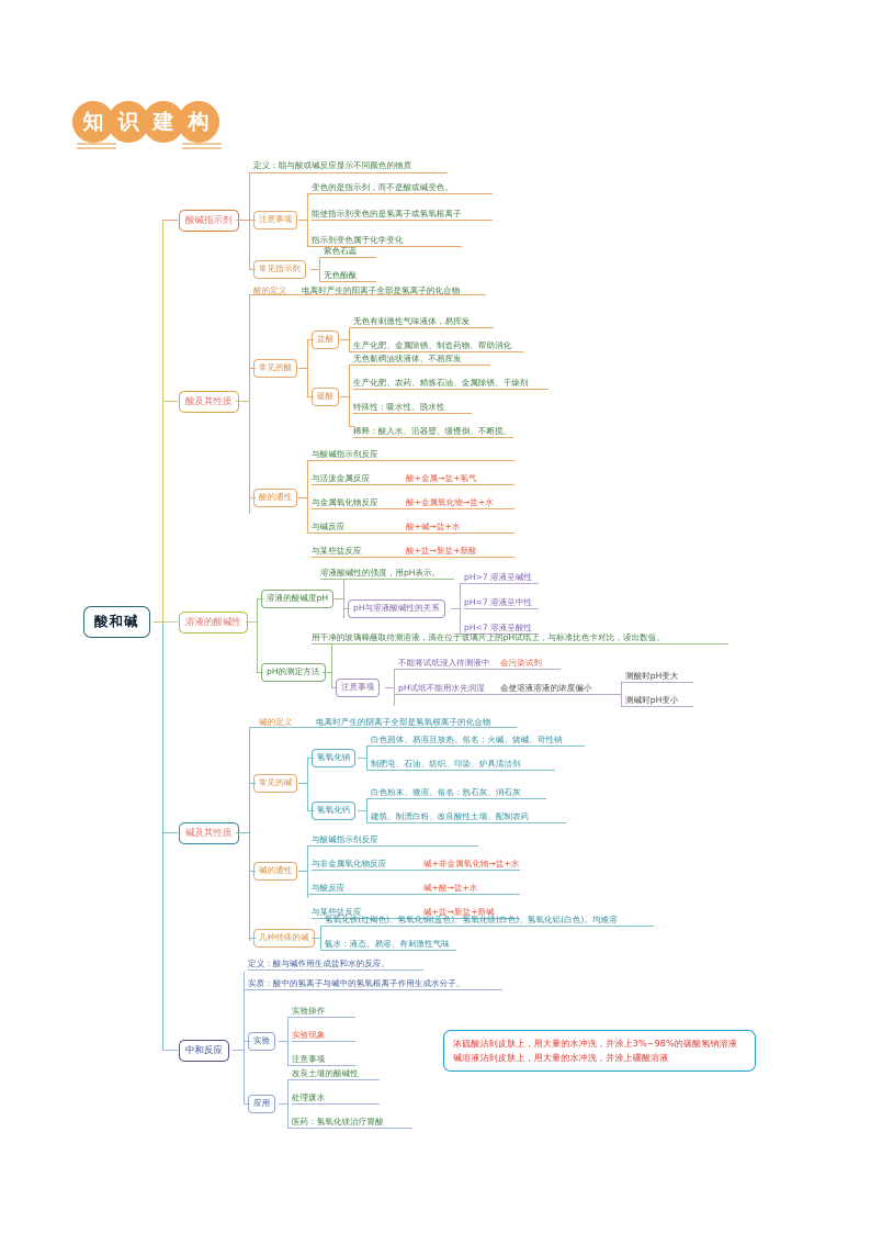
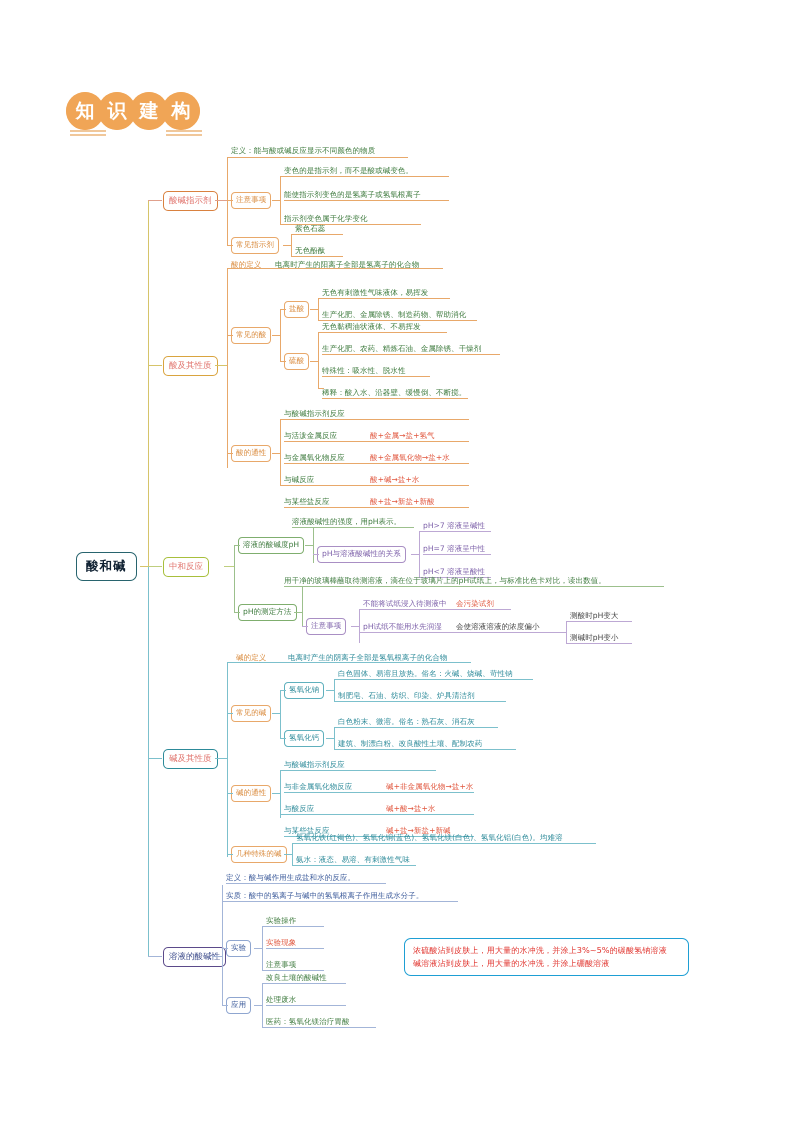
  知
  识
  建
  构
  酸和碱
  酸碱指示剂
  定义：能与酸或碱反应显示不同颜色的物质
  注意事项
  变色的是指示剂，而不是酸或碱变色。
  能使指示剂变色的是氢离子或氢氧根离子
  指示剂变色属于化学变化
  常见指示剂
  紫色石蕊
  无色酚酞
  酸及其性质
  酸的定义
  电离时产生的阳离子全部是氢离子的化合物
  常见的酸
  盐酸
  无色有刺激性气味液体，易挥发
  生产化肥、金属除锈、制造药物、帮助消化
  硫酸
  无色黏稠油状液体、不易挥发
  生产化肥、农药、精炼石油、金属除锈、干燥剂
  特殊性：吸水性、脱水性
  稀释：酸入水、沿器壁、缓慢倒、不断搅。
  酸的通性
  与酸碱指示剂反应
  与活泼金属反应
  酸+金属→盐+氢气
  与金属氧化物反应
  酸+金属氧化物→盐+水
  与碱反应
  酸+碱→盐+水
  与某些盐反应
  酸+盐→新盐+新酸
- 溶液的酸碱性
+ 中和反应
  溶液的酸碱度pH
  溶液酸碱性的强度，用pH表示。
  pH与溶液酸碱性的关系
  pH>7 溶液呈碱性
  pH=7 溶液呈中性
  pH<7 溶液呈酸性
  pH的测定方法
  用干净的玻璃棒蘸取待测溶液，滴在位于玻璃片上的pH试纸上，与标准比色卡对比，读出数值。
  注意事项
  不能将试纸浸入待测液中
  会污染试剂
  pH试纸不能用水先润湿
  会使溶液溶液的浓度偏小
  测酸时pH变大
  测碱时pH变小
  碱及其性质
  碱的定义
  电离时产生的阴离子全部是氢氧根离子的化合物
  常见的碱
  氢氧化钠
  白色固体、易溶且放热。俗名：火碱、烧碱、苛性钠
  制肥皂、石油、纺织、印染、炉具清洁剂
  氢氧化钙
  白色粉末、微溶。俗名：熟石灰、消石灰
  建筑、制漂白粉、改良酸性土壤、配制农药
  碱的通性
  与酸碱指示剂反应
  与非金属氧化物反应
  碱+非金属氧化物→盐+水
  与酸反应
  碱+酸→盐+水
  与某些盐反应
  碱+盐→新盐+新碱
  几种特殊的碱
  氢氧化铁(红褐色)、氢氧化铜(蓝色)、氢氧化镁(白色)、氢氧化铝(白色)。均难溶
  氨水：液态、易溶、有刺激性气味
- 中和反应
+ 溶液的酸碱性
  定义：酸与碱作用生成盐和水的反应。
  实质：酸中的氢离子与碱中的氢氧根离子作用生成水分子。
  实验
  实验操作
  实验现象
  注意事项
  应用
  改良土壤的酸碱性
  处理废水
  医药：氢氧化镁治疗胃酸
- 浓硫酸沾到皮肤上，用大量的水冲洗，并涂上3%~98%的碳酸氢钠溶液
+ 浓硫酸沾到皮肤上，用大量的水冲洗，并涂上3%~5%的碳酸氢钠溶液
  碱溶液沾到皮肤上，用大量的水冲洗，并涂上硼酸溶液
